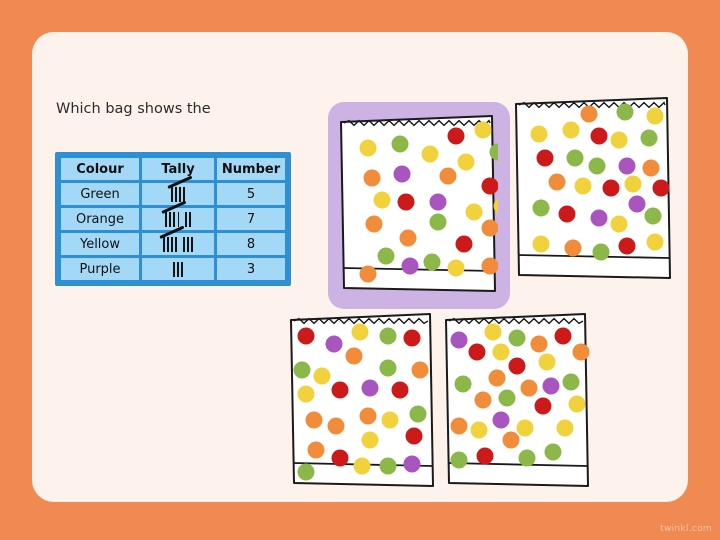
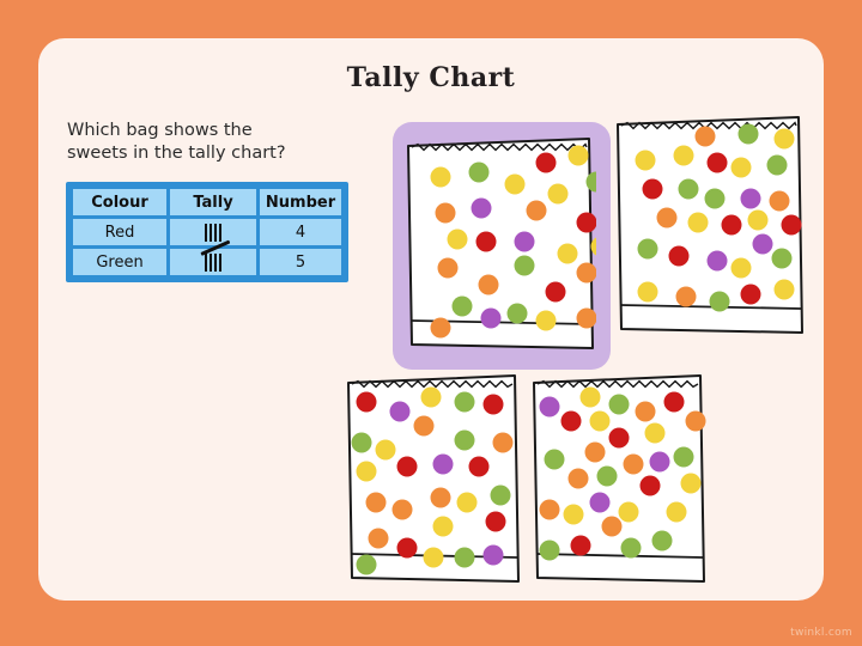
+ Tally Chart
  Which bag shows the
+ sweets in the tally chart?
  Colour	Tally	Number
+ Red		4
  Green		5
- Orange		7
- Yellow		8
- Purple		3
  twinkl.com
